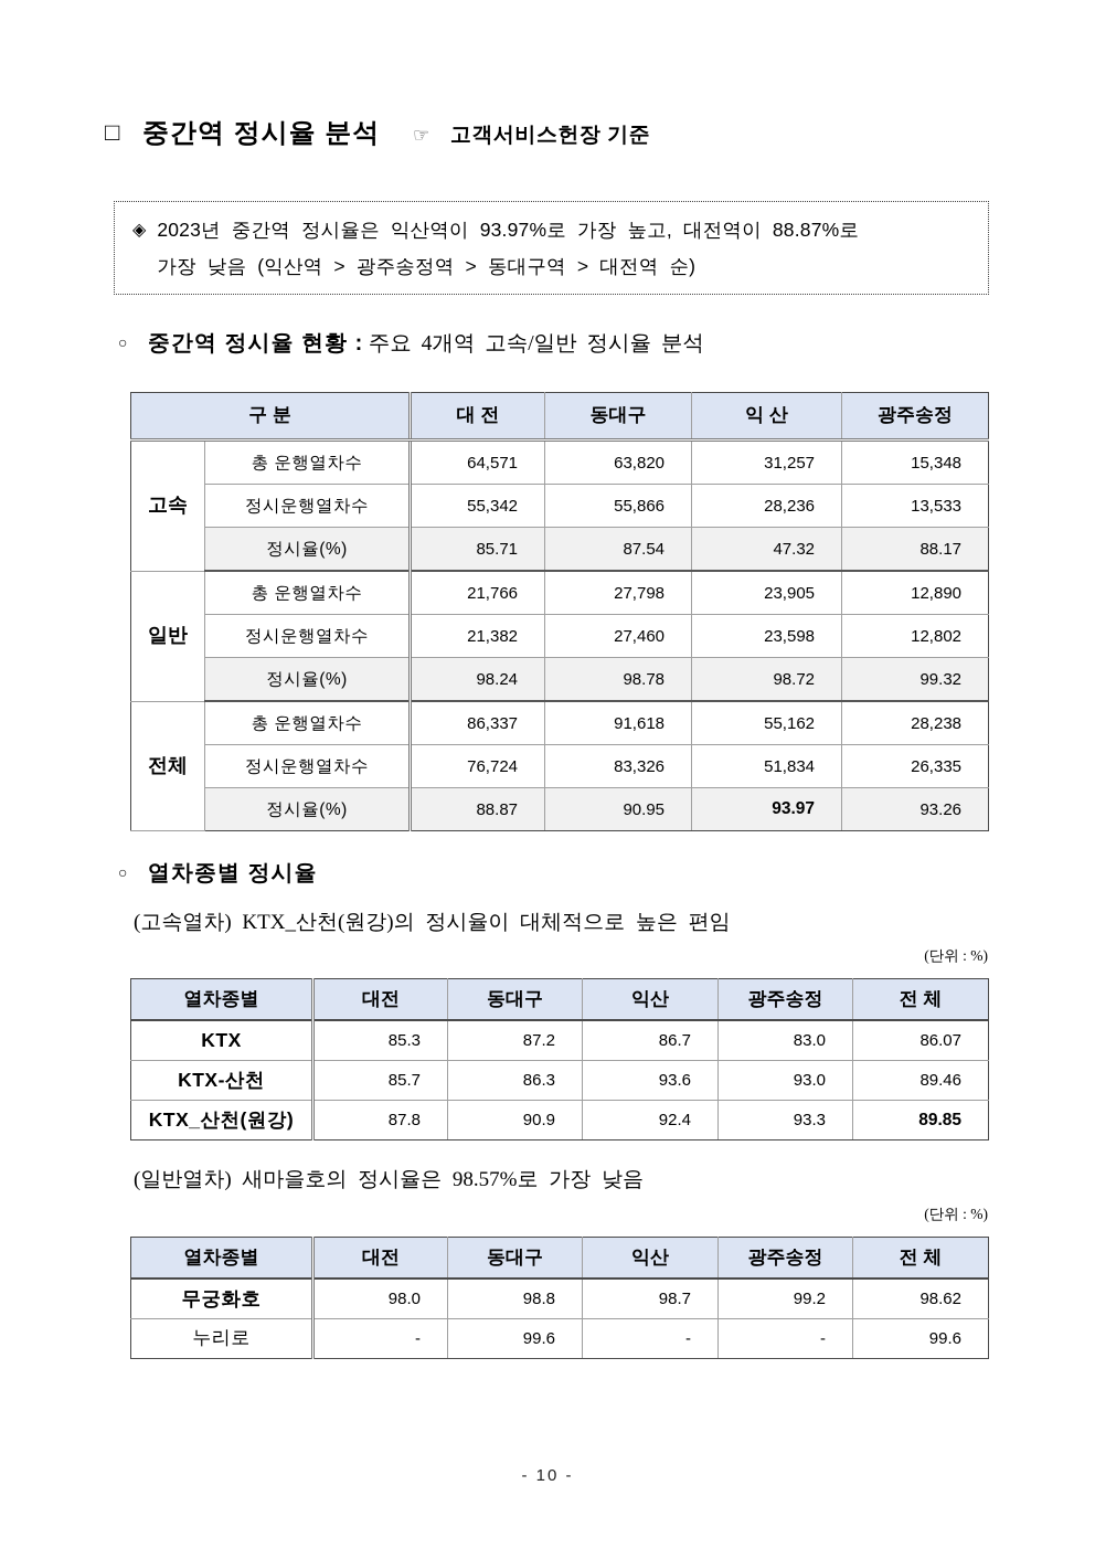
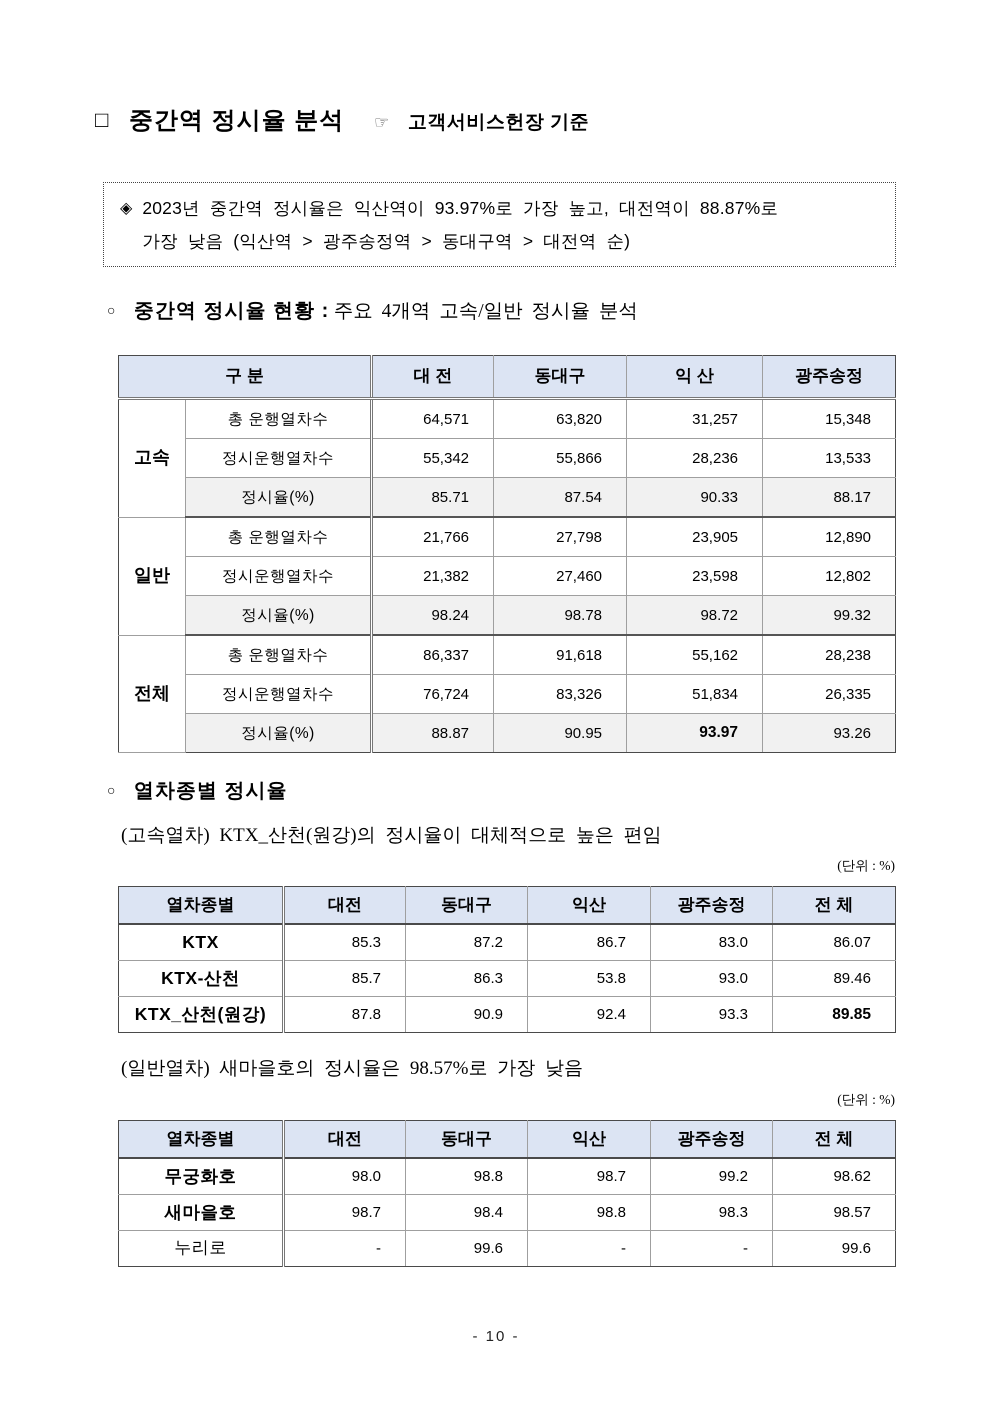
  □ 중간역 정시율 분석 ☞ 고객서비스헌장 기준
  ◈
  2023년 중간역 정시율은 익산역이 93.97%로 가장 높고, 대전역이 88.87%로
  가장 낮음 (익산역 > 광주송정역 > 동대구역 > 대전역 순)
  ○ 중간역 정시율 현황 : 주요 4개역 고속/일반 정시율 분석
  구 분	대 전	동대구	익 산	광주송정
  고속	총 운행열차수	64,571	63,820	31,257	15,348
  정시운행열차수	55,342	55,866	28,236	13,533
- 정시율(%)	85.71	87.54	47.32	88.17
+ 정시율(%)	85.71	87.54	90.33	88.17
  일반	총 운행열차수	21,766	27,798	23,905	12,890
  정시운행열차수	21,382	27,460	23,598	12,802
  정시율(%)	98.24	98.78	98.72	99.32
  전체	총 운행열차수	86,337	91,618	55,162	28,238
  정시운행열차수	76,724	83,326	51,834	26,335
  정시율(%)	88.87	90.95	93.97	93.26
  ○ 열차종별 정시율
  (고속열차) KTX_산천(원강)의 정시율이 대체적으로 높은 편임
  (단위 : %)
  열차종별	대전	동대구	익산	광주송정	전 체
  KTX	85.3	87.2	86.7	83.0	86.07
- KTX-산천	85.7	86.3	93.6	93.0	89.46
+ KTX-산천	85.7	86.3	53.8	93.0	89.46
  KTX_산천(원강)	87.8	90.9	92.4	93.3	89.85
  (일반열차) 새마을호의 정시율은 98.57%로 가장 낮음
  (단위 : %)
  열차종별	대전	동대구	익산	광주송정	전 체
  무궁화호	98.0	98.8	98.7	99.2	98.62
+ 새마을호	98.7	98.4	98.8	98.3	98.57
  누리로	-	99.6	-	-	99.6
  - 10 -
